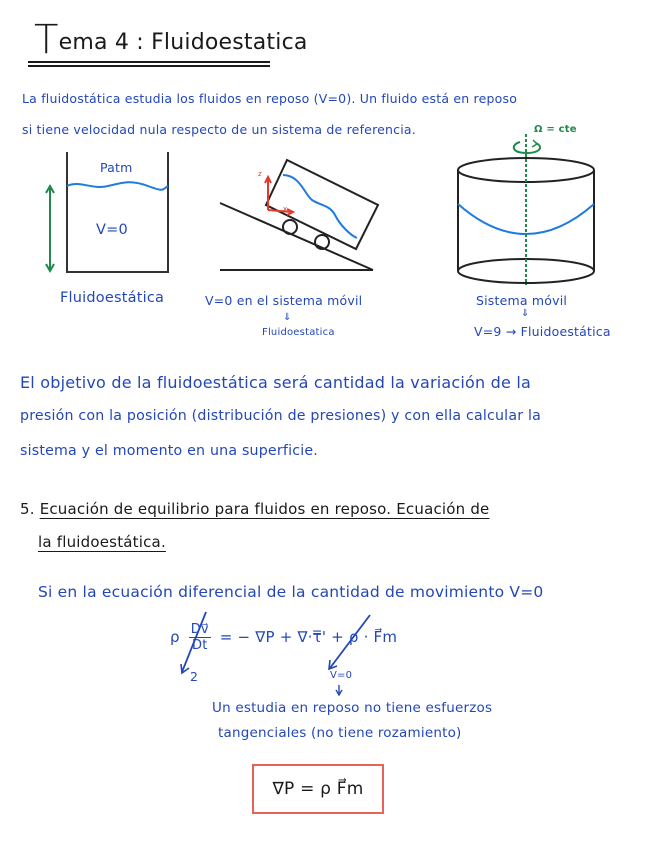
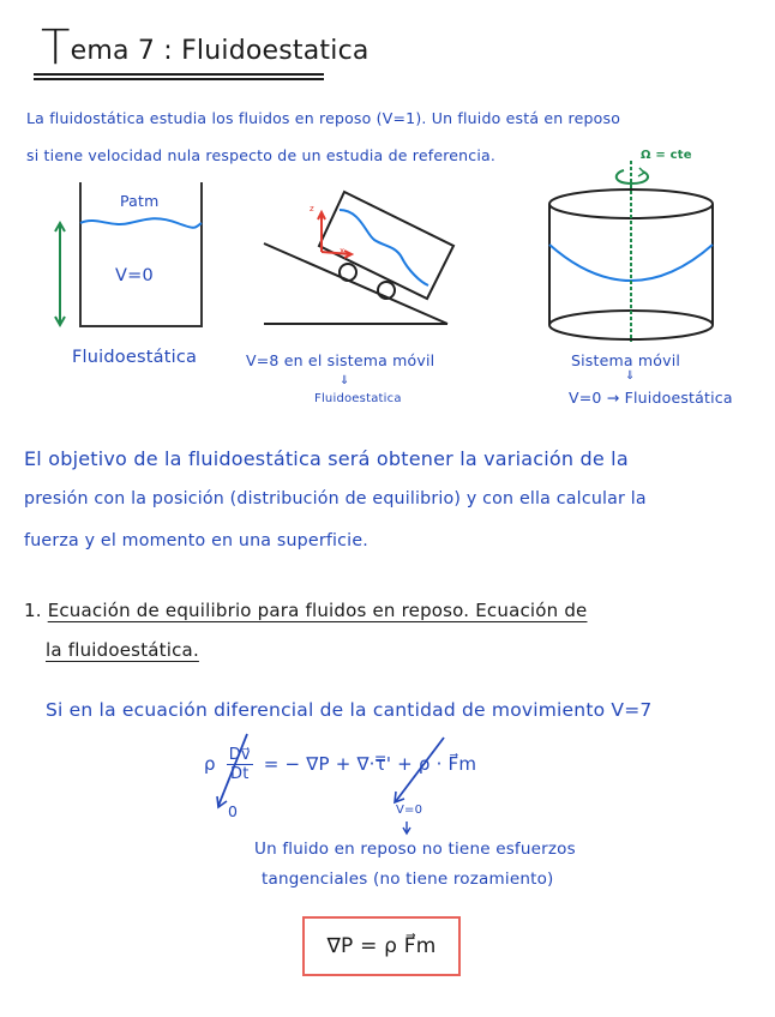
- Tema 4 : Fluidoestatica
+ Tema 7 : Fluidoestatica
- La fluidostática estudia los fluidos en reposo (V=0). Un fluido está en reposo
+ La fluidostática estudia los fluidos en reposo (V=1). Un fluido está en reposo
- si tiene velocidad nula respecto de un sistema de referencia.
+ si tiene velocidad nula respecto de un estudia de referencia.
  Patm
  V=0
  Fluidoestática
  z
  x
- V=0 en el sistema móvil
+ V=8 en el sistema móvil
  ⇓
  Fluidoestatica
  Ω = cte
  Sistema móvil
  ⇓
- V=9 → Fluidoestática
+ V=0 → Fluidoestática
- El objetivo de la fluidoestática será cantidad la variación de la
+ El objetivo de la fluidoestática será obtener la variación de la
- presión con la posición (distribución de presiones) y con ella calcular la
+ presión con la posición (distribución de equilibrio) y con ella calcular la
- sistema y el momento en una superficie.
+ fuerza y el momento en una superficie.
- 5. Ecuación de equilibrio para fluidos en reposo. Ecuación de
+ 1. Ecuación de equilibrio para fluidos en reposo. Ecuación de
  la fluidoestática.
- Si en la ecuación diferencial de la cantidad de movimiento V=0
+ Si en la ecuación diferencial de la cantidad de movimiento V=7
  ρ
  Dv⃗
  Dt
  = − ∇P + ∇·τ̿' + · F⃗m
- 2
+ 0
  V=0
- Un estudia en reposo no tiene esfuerzos
+ Un fluido en reposo no tiene esfuerzos
  tangenciales (no tiene rozamiento)
  ∇P = ρ F⃗m
